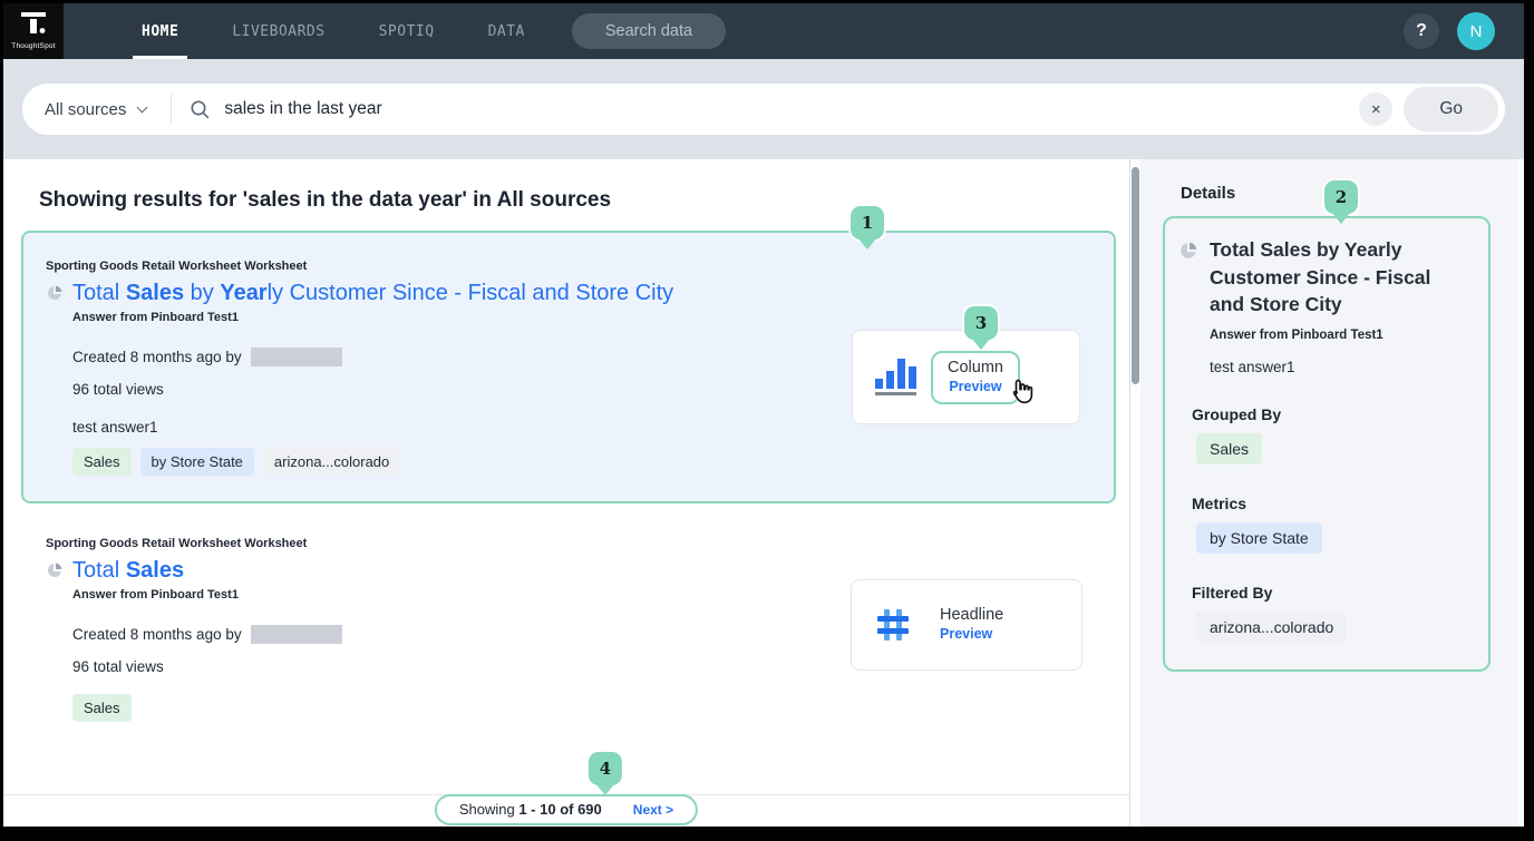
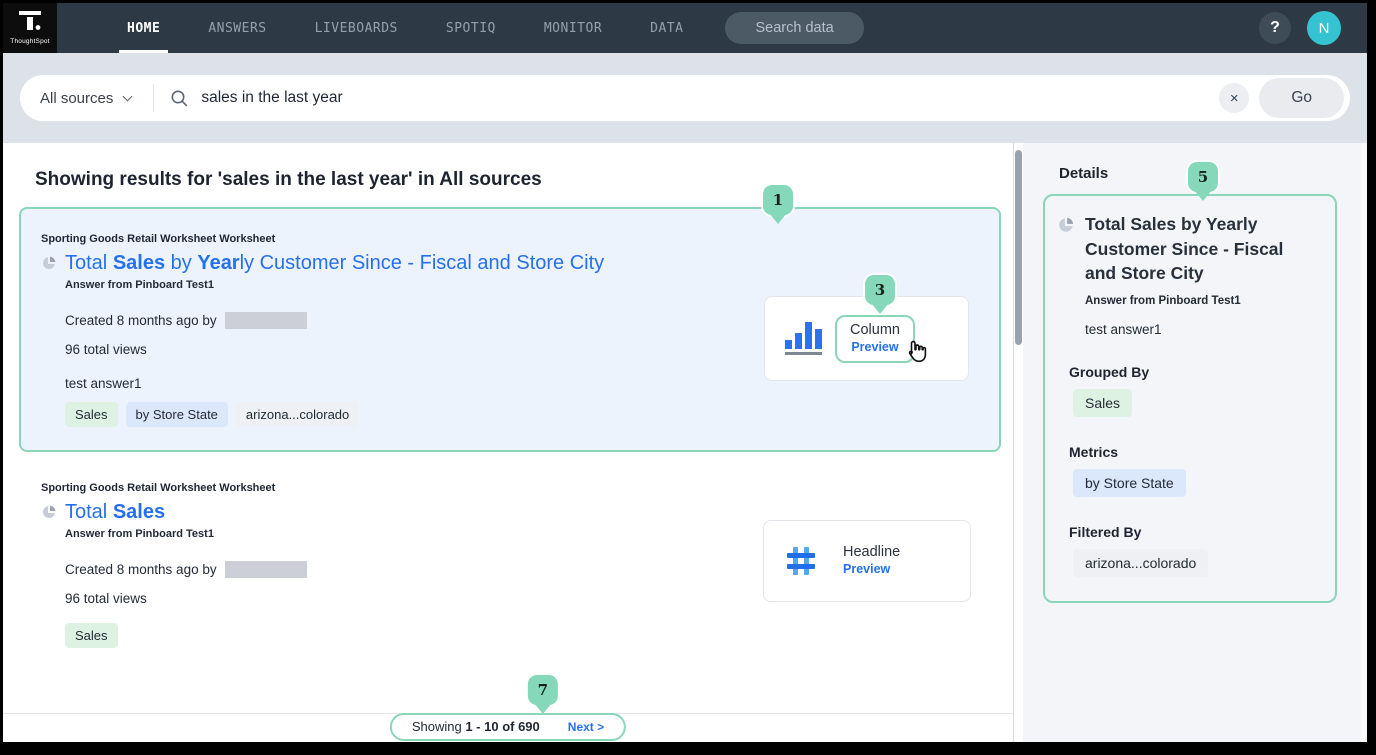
  HOME
+ ANSWERS
  LIVEBOARDS
  SPOTIQ
+ MONITOR
  DATA
  Search data
  ?
  N
  All sources
  sales in the last year
  ×
  Go
- Showing results for 'sales in the data year' in All sources
+ Showing results for 'sales in the last year' in All sources
  1
  Sporting Goods Retail Worksheet Worksheet
  Total Sales by Yearly Customer Since - Fiscal and Store City
  Answer from Pinboard Test1
  Created 8 months ago by
  96 total views
  test answer1
  Sales
  by Store State
  arizona...colorado
  3
  Column
  Preview
  Sporting Goods Retail Worksheet Worksheet
  Total Sales
  Answer from Pinboard Test1
  Created 8 months ago by
  96 total views
  Sales
  Headline
  Preview
- 4
+ 7
  Showing 1 - 10 of 690
  Next >
  Details
- 2
+ 5
  Total Sales by Yearly Customer Since - Fiscal and Store City
  Answer from Pinboard Test1
  test answer1
  Grouped By
  Sales
  Metrics
  by Store State
  Filtered By
  arizona...colorado
